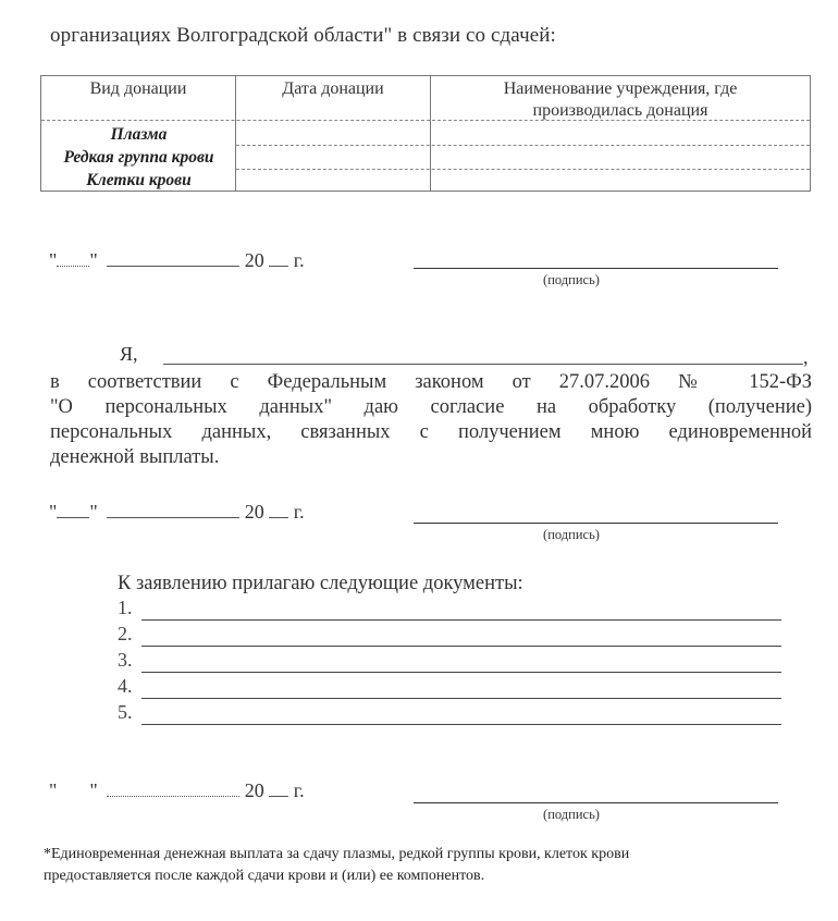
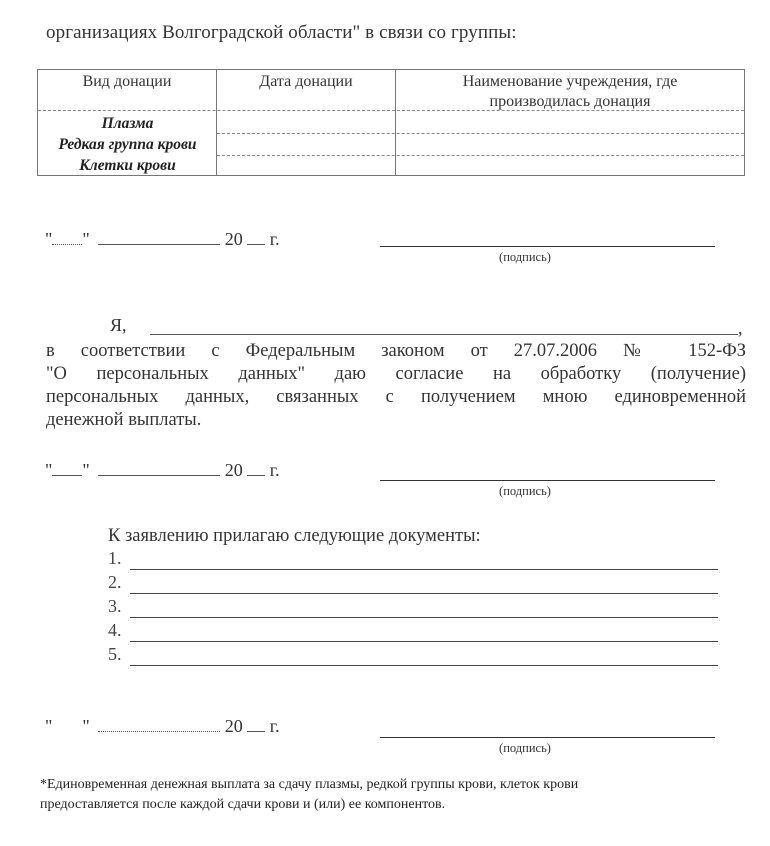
- организациях Волгоградской области" в связи со сдачей:
+ организациях Волгоградской области" в связи со группы:
  Вид донации
  Дата донации
  Наименование учреждения, где
  производилась донация
  Плазма
  Редкая группа крови
  Клетки крови
  " " 20 г.
  (подпись)
  Я,
  ,
  в соответствии с Федеральным законом от 27.07.2006 № 152-ФЗ
  "О персональных данных" даю согласие на обработку (получение)
  персональных данных, связанных с получением мною единовременной
  денежной выплаты.
  " " 20 г.
  (подпись)
  К заявлению прилагаю следующие документы:
  1.
  2.
  3.
  4.
  5.
  " " 20 г.
  (подпись)
  *Единовременная денежная выплата за сдачу плазмы, редкой группы крови, клеток крови
  предоставляется после каждой сдачи крови и (или) ее компонентов.
